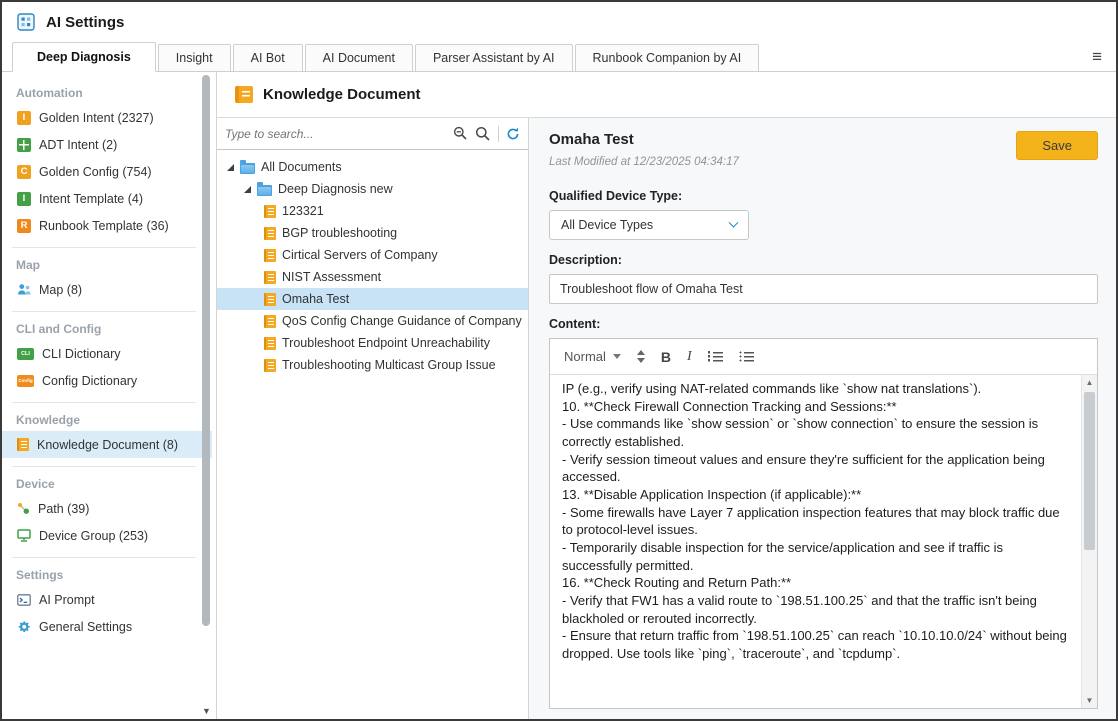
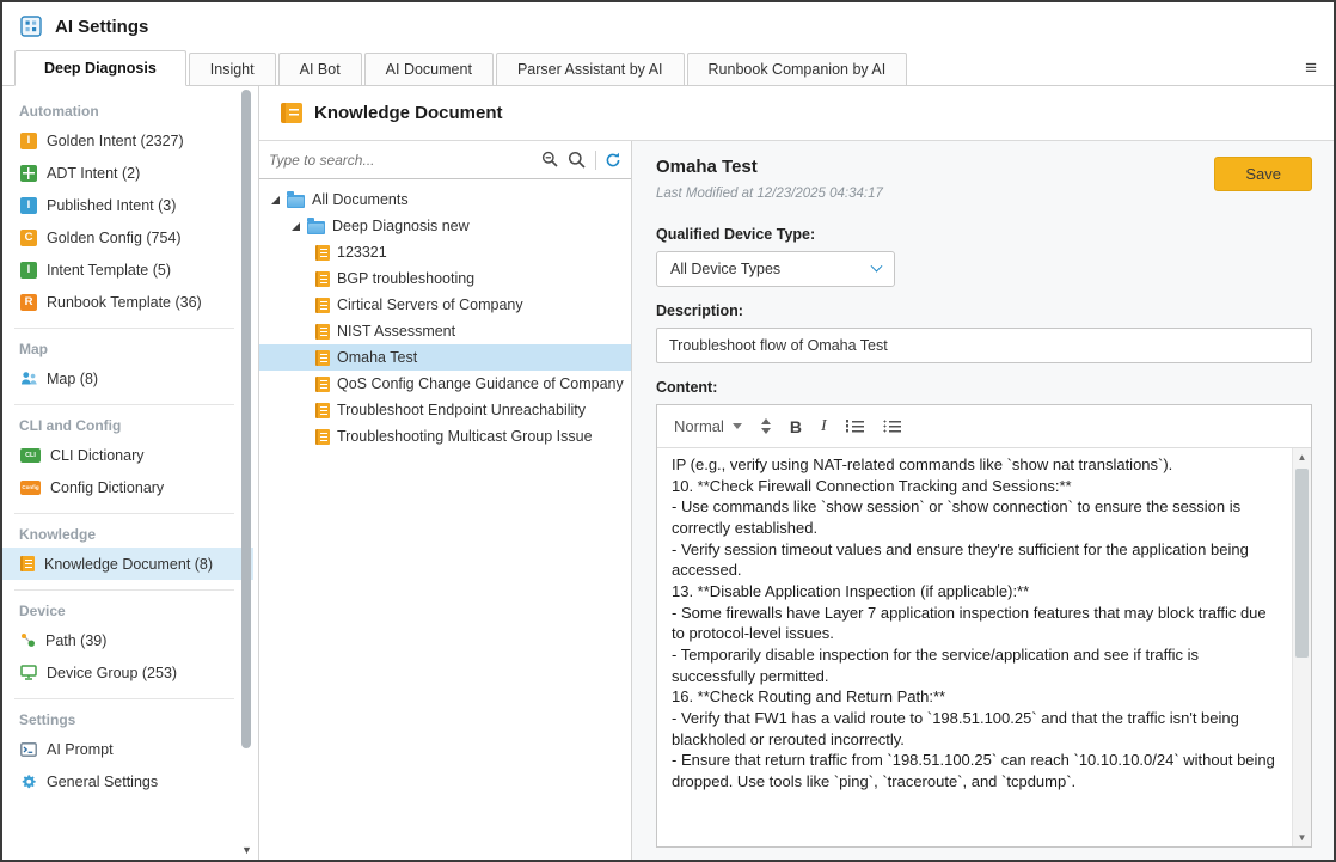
  AI Settings
  Deep Diagnosis
  Insight
  AI Bot
  AI Document
  Parser Assistant by AI
  Runbook Companion by AI
  ≡
  Automation
  Golden Intent (2327)
  ADT Intent (2)
+ Published Intent (3)
  Golden Config (754)
- Intent Template (4)
+ Intent Template (5)
  Runbook Template (36)
  Map
  Map (8)
  CLI and Config
  CLI Dictionary
  Config Dictionary
  Knowledge
  Knowledge Document (8)
  Device
  Path (39)
  Device Group (253)
  Settings
  AI Prompt
  General Settings
  ▼
  Knowledge Document
  Type to search...
  All Documents
  Deep Diagnosis new
  123321
  BGP troubleshooting
  Cirtical Servers of Company
  NIST Assessment
  Omaha Test
  QoS Config Change Guidance of Company
  Troubleshoot Endpoint Unreachability
  Troubleshooting Multicast Group Issue
  Omaha Test
  Last Modified at 12/23/2025 04:34:17
  Save
  Qualified Device Type:
  All Device Types
  Description:
  Troubleshoot flow of Omaha Test
  Content:
  Normal
  B
  I
  IP (e.g., verify using NAT-related commands like `show nat translations`).
  10. **Check Firewall Connection Tracking and Sessions:**
  - Use commands like `show session` or `show connection` to ensure the session is correctly established.
  - Verify session timeout values and ensure they're sufficient for the application being accessed.
  13. **Disable Application Inspection (if applicable):**
  - Some firewalls have Layer 7 application inspection features that may block traffic due to protocol-level issues.
  - Temporarily disable inspection for the service/application and see if traffic is successfully permitted.
  16. **Check Routing and Return Path:**
  - Verify that FW1 has a valid route to `198.51.100.25` and that the traffic isn't being blackholed or rerouted incorrectly.
  - Ensure that return traffic from `198.51.100.25` can reach `10.10.10.0/24` without being dropped. Use tools like `ping`, `traceroute`, and `tcpdump`.
  ▲
  ▼
